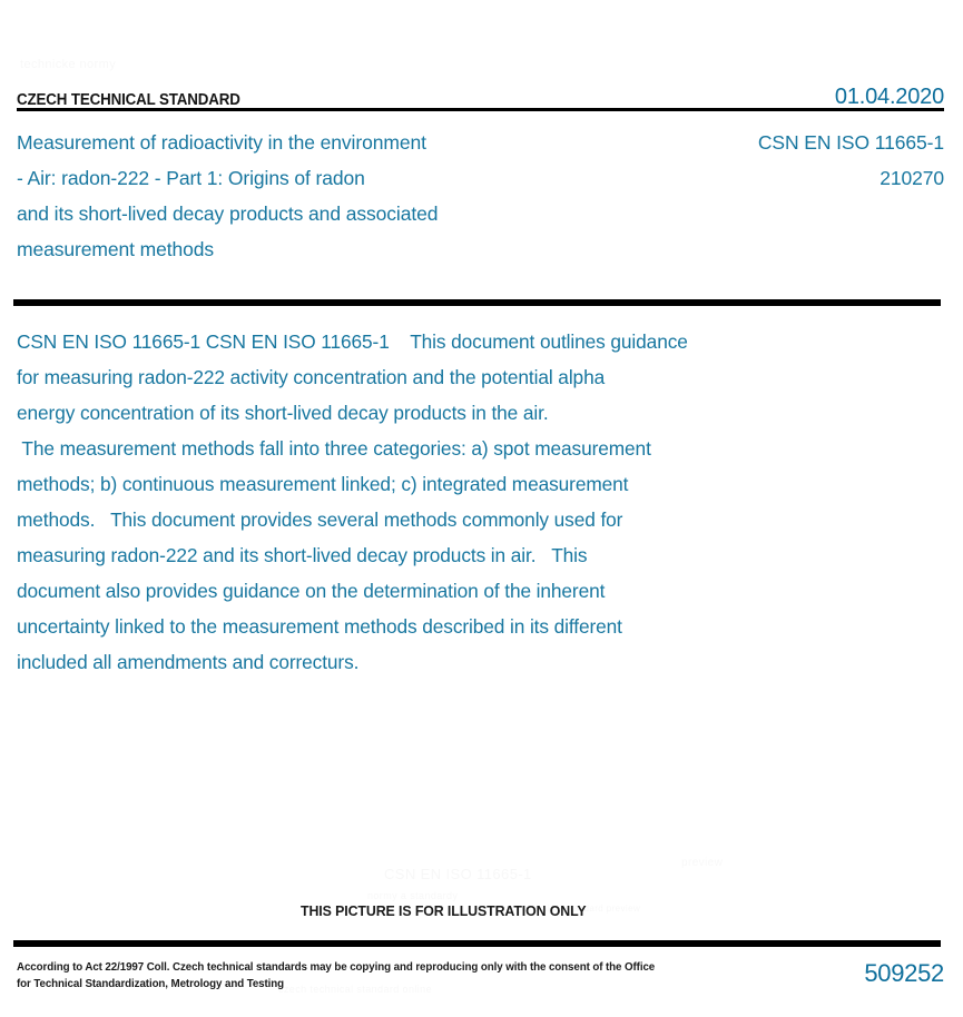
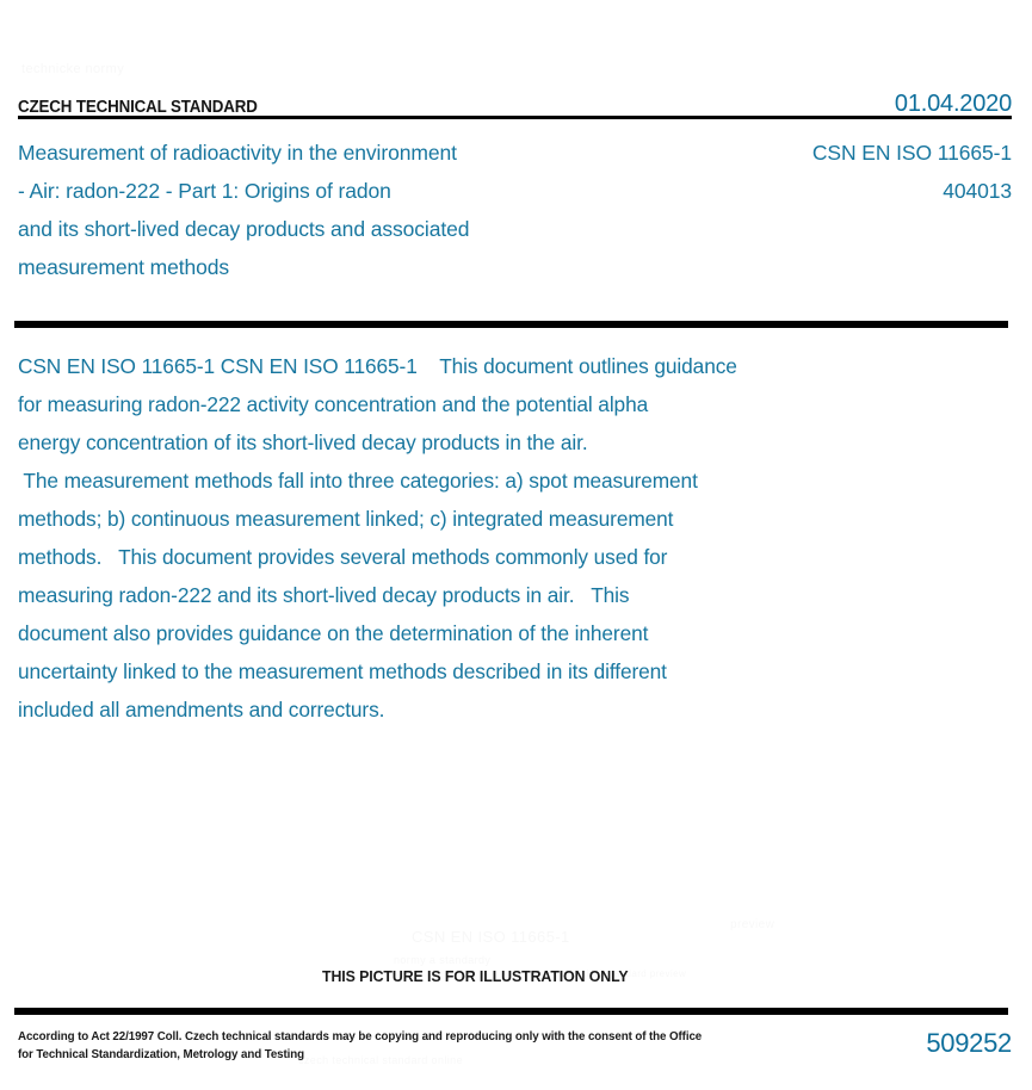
  technical standard preview
  czech technical standard online
  CZECH TECHNICAL STANDARD
  01.04.2020
  Measurement of radioactivity in the environment
  - Air: radon-222 - Part 1: Origins of radon
  and its short-lived decay products and associated
  measurement methods
  CSN EN ISO 11665-1
- 210270
+ 404013
  CSN EN ISO 11665-1 CSN EN ISO 11665-1 This document outlines guidance
  for measuring radon-222 activity concentration and the potential alpha
  energy concentration of its short-lived decay products in the air.
  The measurement methods fall into three categories: a) spot measurement
  methods; b) continuous measurement linked; c) integrated measurement
  methods. This document provides several methods commonly used for
  measuring radon-222 and its short-lived decay products in air. This
  document also provides guidance on the determination of the inherent
  uncertainty linked to the measurement methods described in its different
  included all amendments and correcturs.
  THIS PICTURE IS FOR ILLUSTRATION ONLY
  According to Act 22/1997 Coll. Czech technical standards may be copying and reproducing only with the consent of the Office
  for Technical Standardization, Metrology and Testing
  509252
